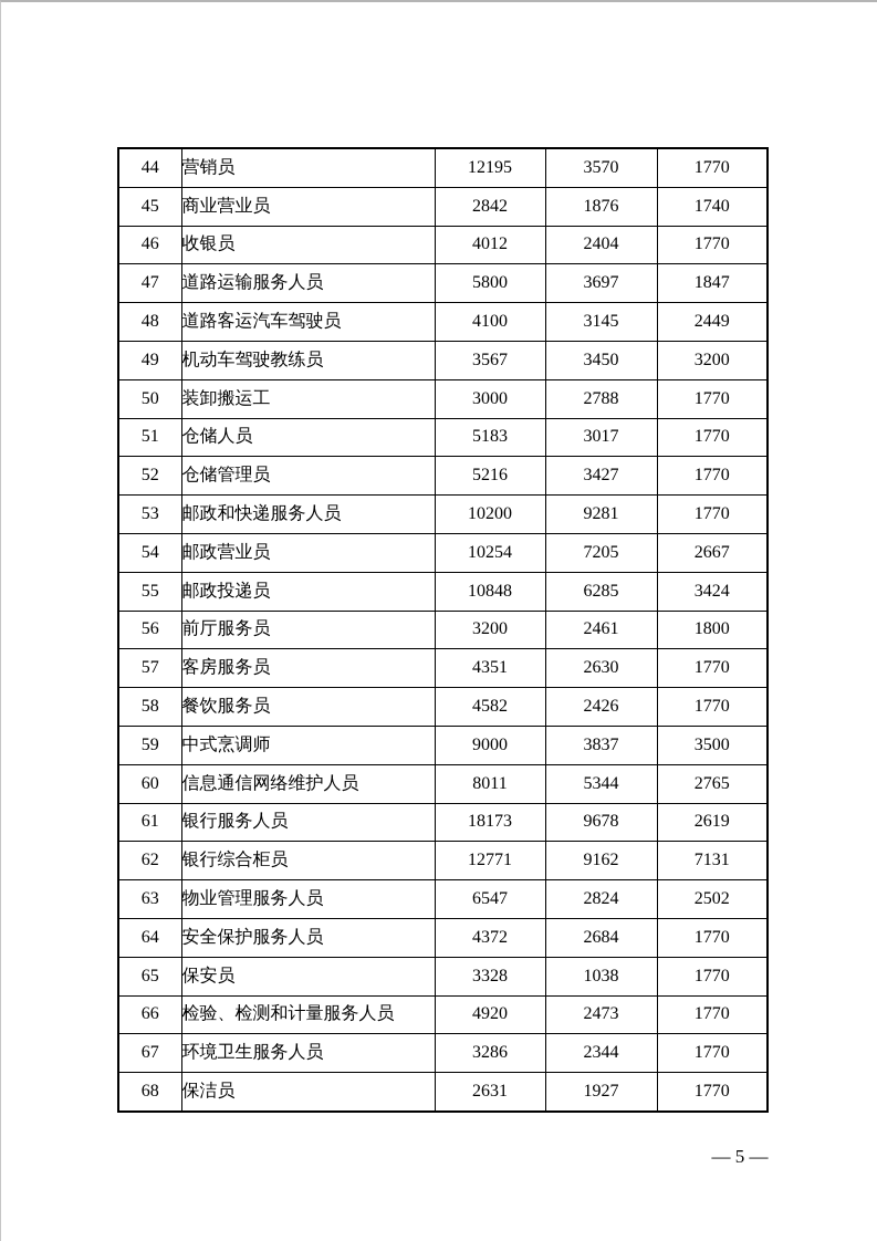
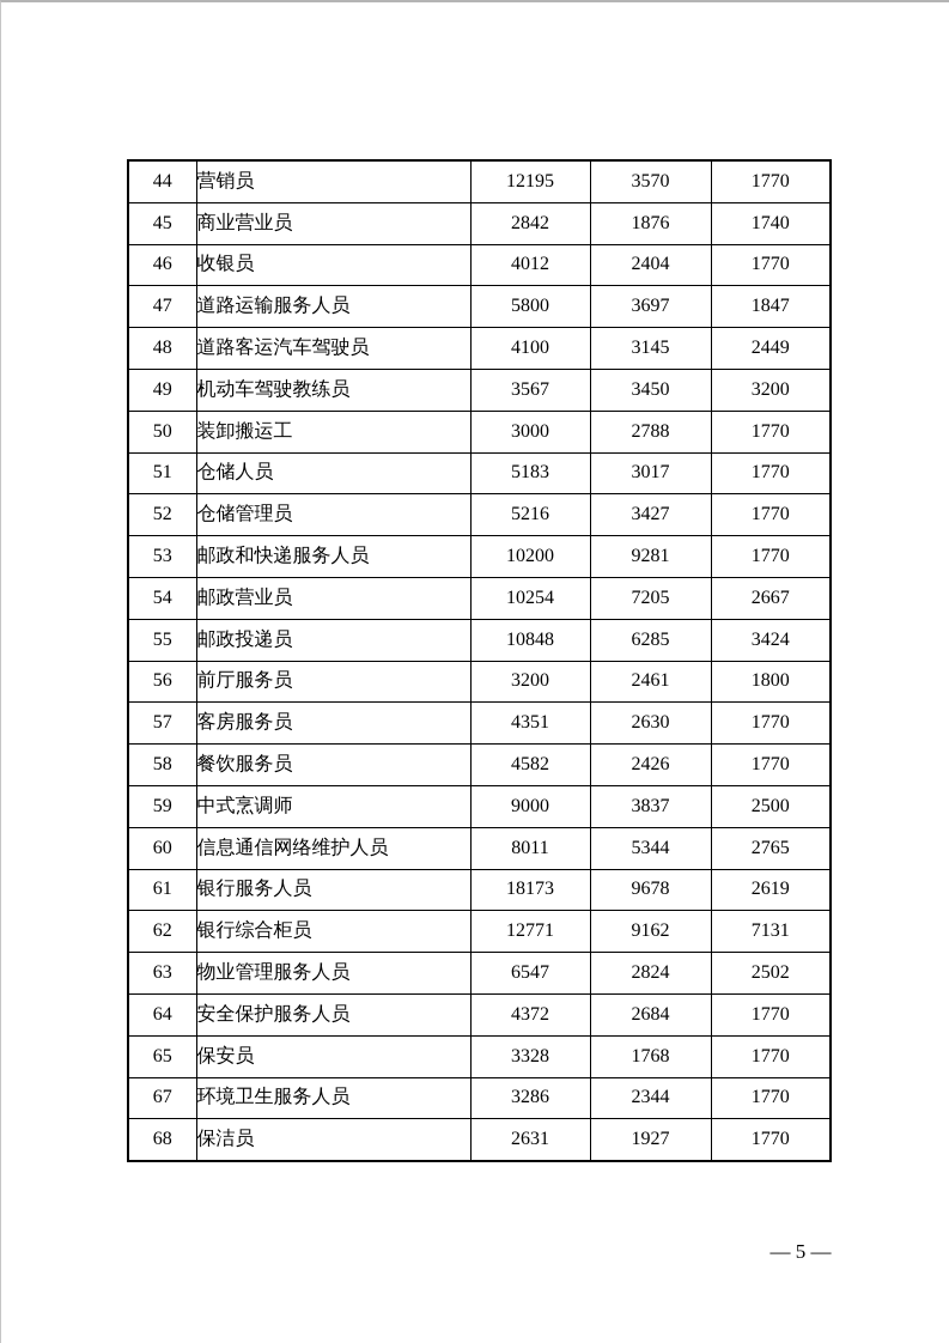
  44	营销员	12195	3570	1770
  45	商业营业员	2842	1876	1740
  46	收银员	4012	2404	1770
  47	道路运输服务人员	5800	3697	1847
  48	道路客运汽车驾驶员	4100	3145	2449
  49	机动车驾驶教练员	3567	3450	3200
  50	装卸搬运工	3000	2788	1770
  51	仓储人员	5183	3017	1770
  52	仓储管理员	5216	3427	1770
  53	邮政和快递服务人员	10200	9281	1770
  54	邮政营业员	10254	7205	2667
  55	邮政投递员	10848	6285	3424
  56	前厅服务员	3200	2461	1800
  57	客房服务员	4351	2630	1770
  58	餐饮服务员	4582	2426	1770
- 59	中式烹调师	9000	3837	3500
+ 59	中式烹调师	9000	3837	2500
  60	信息通信网络维护人员	8011	5344	2765
  61	银行服务人员	18173	9678	2619
  62	银行综合柜员	12771	9162	7131
  63	物业管理服务人员	6547	2824	2502
  64	安全保护服务人员	4372	2684	1770
- 65	保安员	3328	1038	1770
+ 65	保安员	3328	1768	1770
- 66	检验、检测和计量服务人员	4920	2473	1770
  67	环境卫生服务人员	3286	2344	1770
  68	保洁员	2631	1927	1770
  — 5 —
